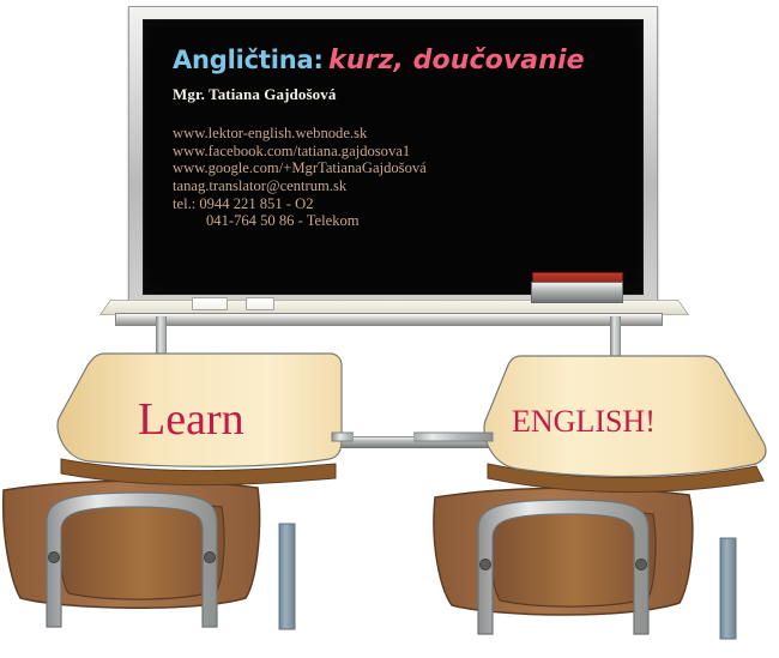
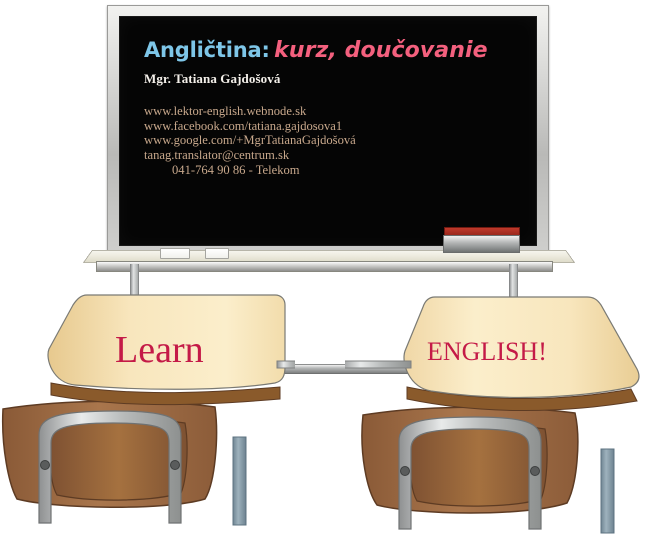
  Angličtina: kurz, doučovanie
  Mgr. Tatiana Gajdošová
  www.lektor-english.webnode.sk
  www.facebook.com/tatiana.gajdosova1
  www.google.com/+MgrTatianaGajdošová
  tanag.translator@centrum.sk
- tel.: 0944 221 851 - O2
- 041-764 50 86 - Telekom
+ 041-764 90 86 - Telekom
  Learn
  ENGLISH!
